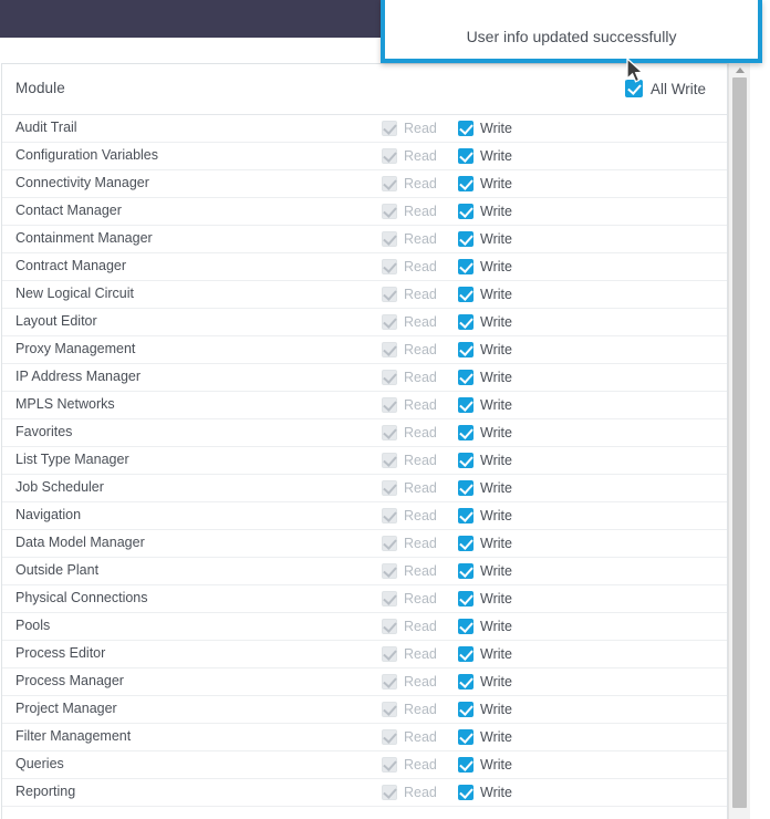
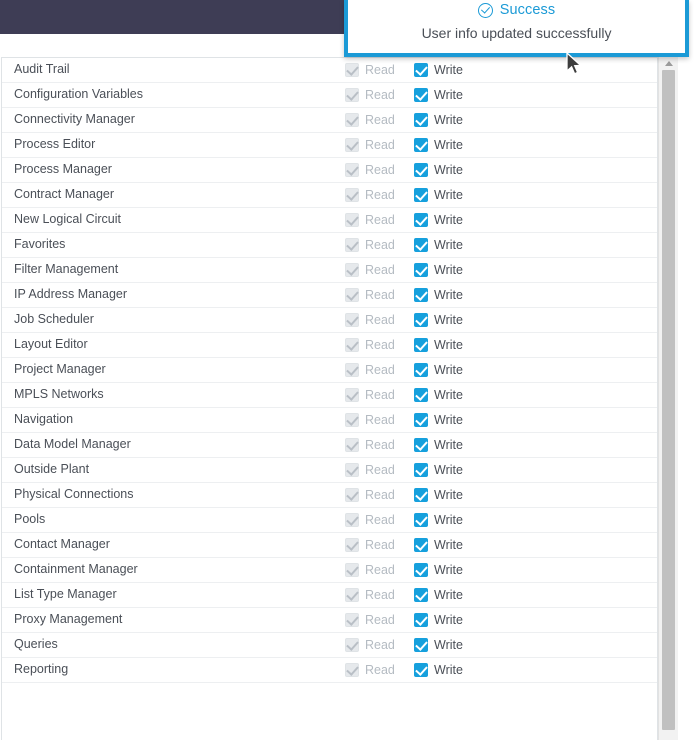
- Module
- All Write
  Audit Trail
  Read
  Write
  Configuration Variables
  Read
  Write
  Connectivity Manager
  Read
  Write
- Contact Manager
+ Process Editor
  Read
  Write
- Containment Manager
+ Process Manager
  Read
  Write
  Contract Manager
  Read
  Write
  New Logical Circuit
  Read
  Write
- Layout Editor
+ Favorites
  Read
  Write
- Proxy Management
+ Filter Management
  Read
  Write
  IP Address Manager
  Read
  Write
- MPLS Networks
+ Job Scheduler
  Read
  Write
- Favorites
+ Layout Editor
  Read
  Write
- List Type Manager
+ Project Manager
  Read
  Write
- Job Scheduler
+ MPLS Networks
  Read
  Write
  Navigation
  Read
  Write
  Data Model Manager
  Read
  Write
  Outside Plant
  Read
  Write
  Physical Connections
  Read
  Write
  Pools
  Read
  Write
- Process Editor
+ Contact Manager
  Read
  Write
- Process Manager
+ Containment Manager
  Read
  Write
- Project Manager
+ List Type Manager
  Read
  Write
- Filter Management
+ Proxy Management
  Read
  Write
  Queries
  Read
  Write
  Reporting
  Read
  Write
+ Success
  User info updated successfully
